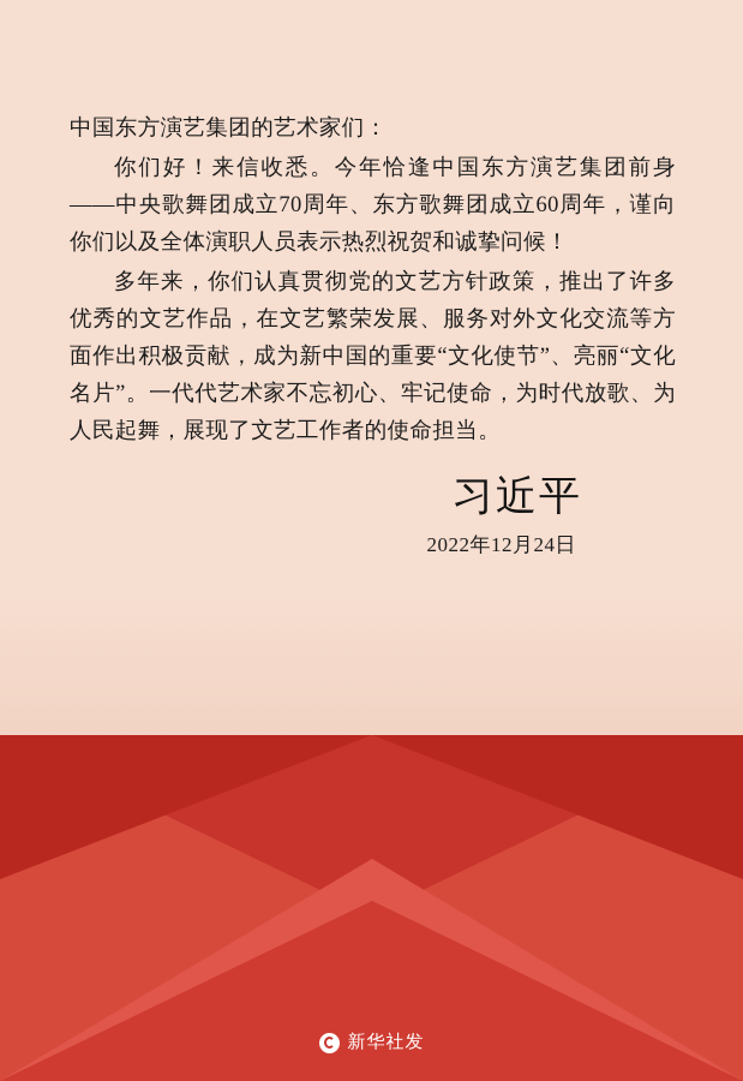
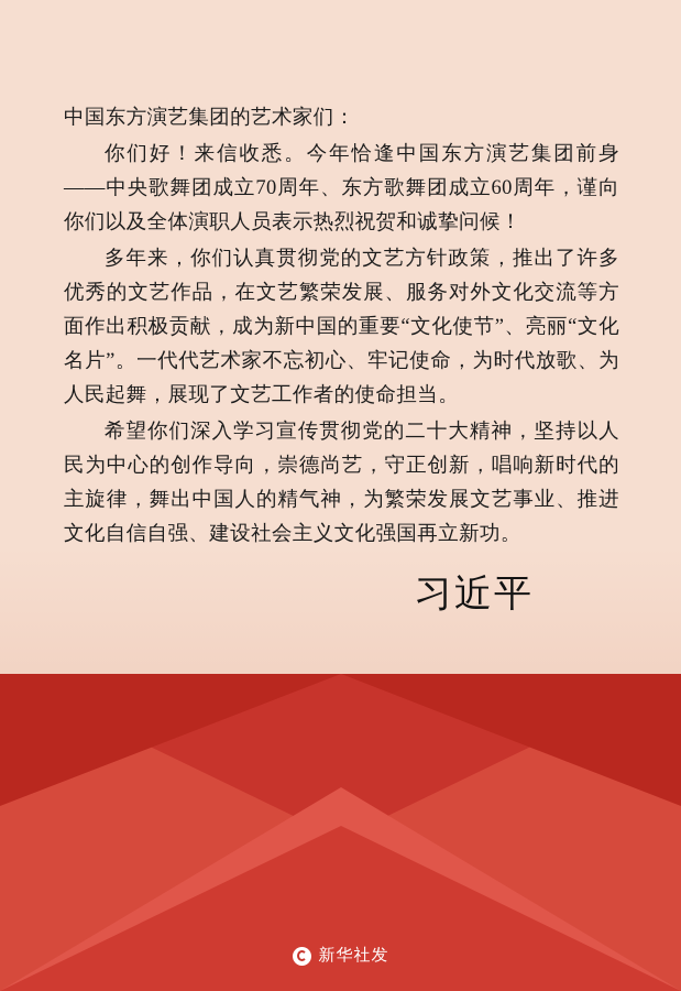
  中国东方演艺集团的艺术家们：
  你们好！来信收悉。今年恰逢中国东方演艺集团前身——中央歌舞团成立70周年、东方歌舞团成立60周年，谨向你们以及全体演职人员表示热烈祝贺和诚挚问候！
  多年来，你们认真贯彻党的文艺方针政策，推出了许多优秀的文艺作品，在文艺繁荣发展、服务对外文化交流等方面作出积极贡献，成为新中国的重要“文化使节”、亮丽“文化名片”。一代代艺术家不忘初心、牢记使命，为时代放歌、为人民起舞，展现了文艺工作者的使命担当。
+ 希望你们深入学习宣传贯彻党的二十大精神，坚持以人民为中心的创作导向，崇德尚艺，守正创新，唱响新时代的主旋律，舞出中国人的精气神，为繁荣发展文艺事业、推进文化自信自强、建设社会主义文化强国再立新功。
  习近平
- 2022年12月24日
  新华社发
